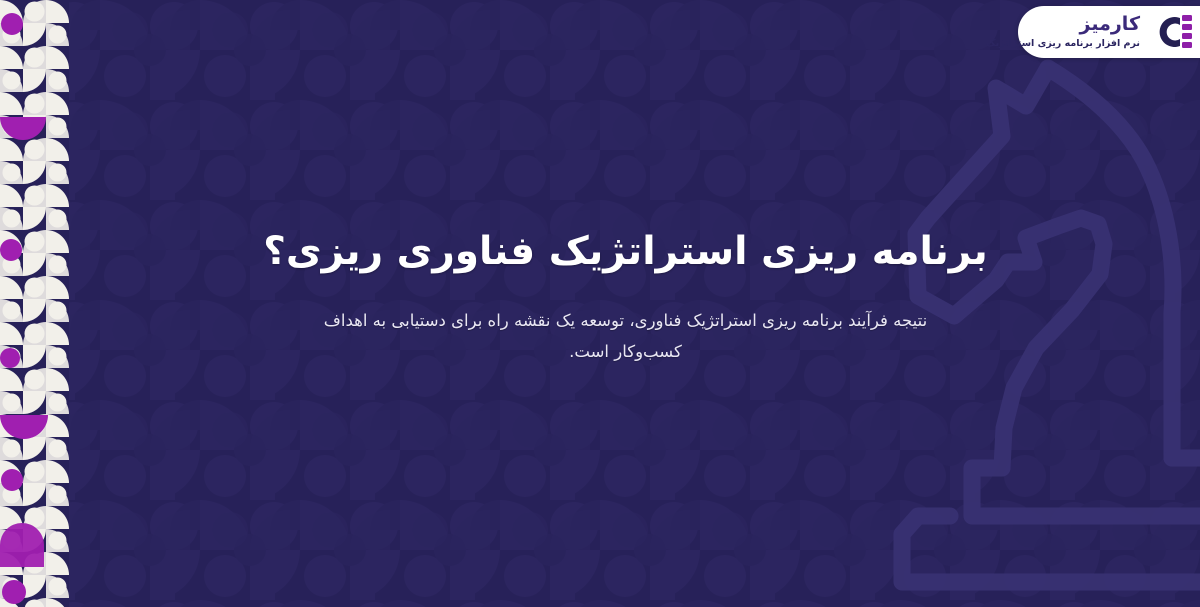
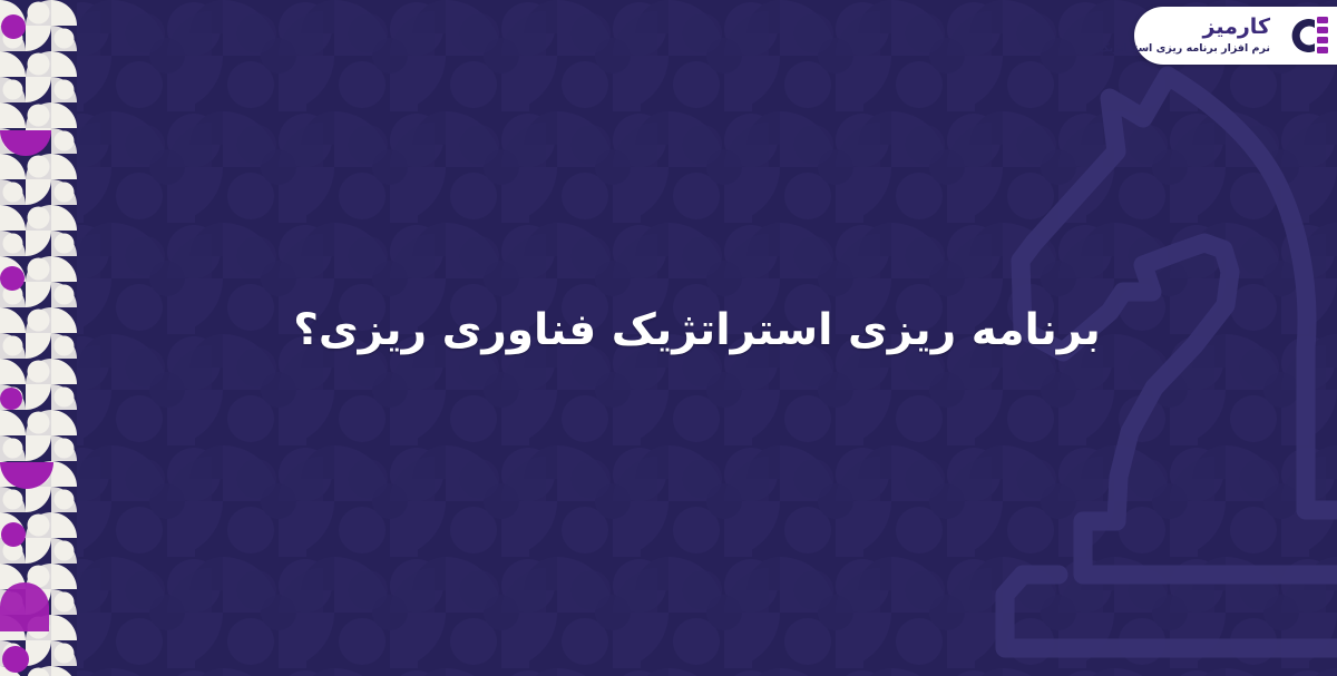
  برنامه ریزی استراتژیک فناوری ریزی؟
- نتیجه فرآیند برنامه ریزی استراتژیک فناوری، توسعه یک نقشه راه برای دستیابی به اهداف کسب‌وکار است.
  کارمیز
  نرم افزار برنامه ریزی است
